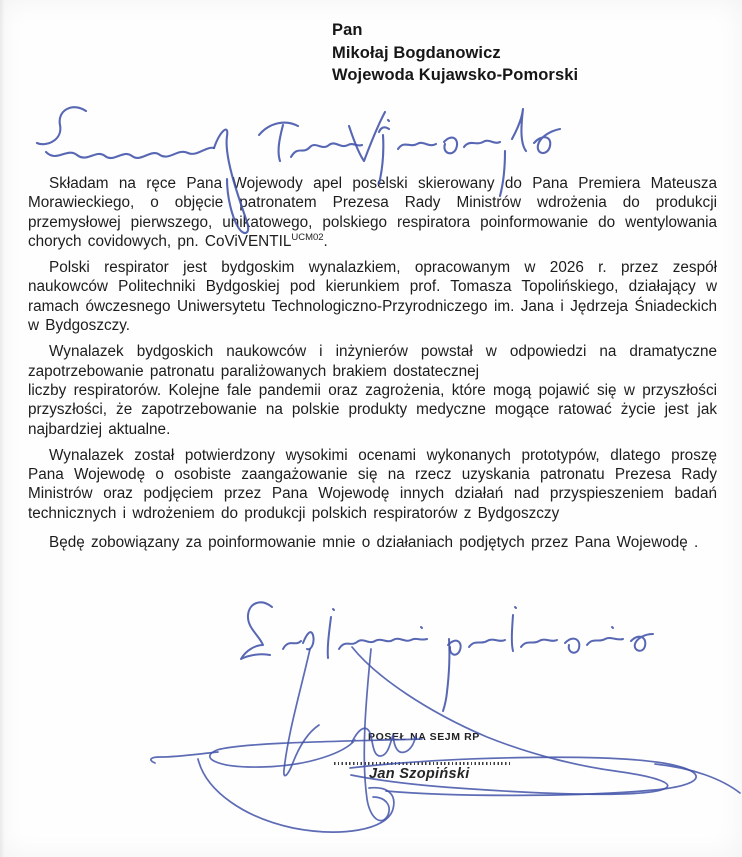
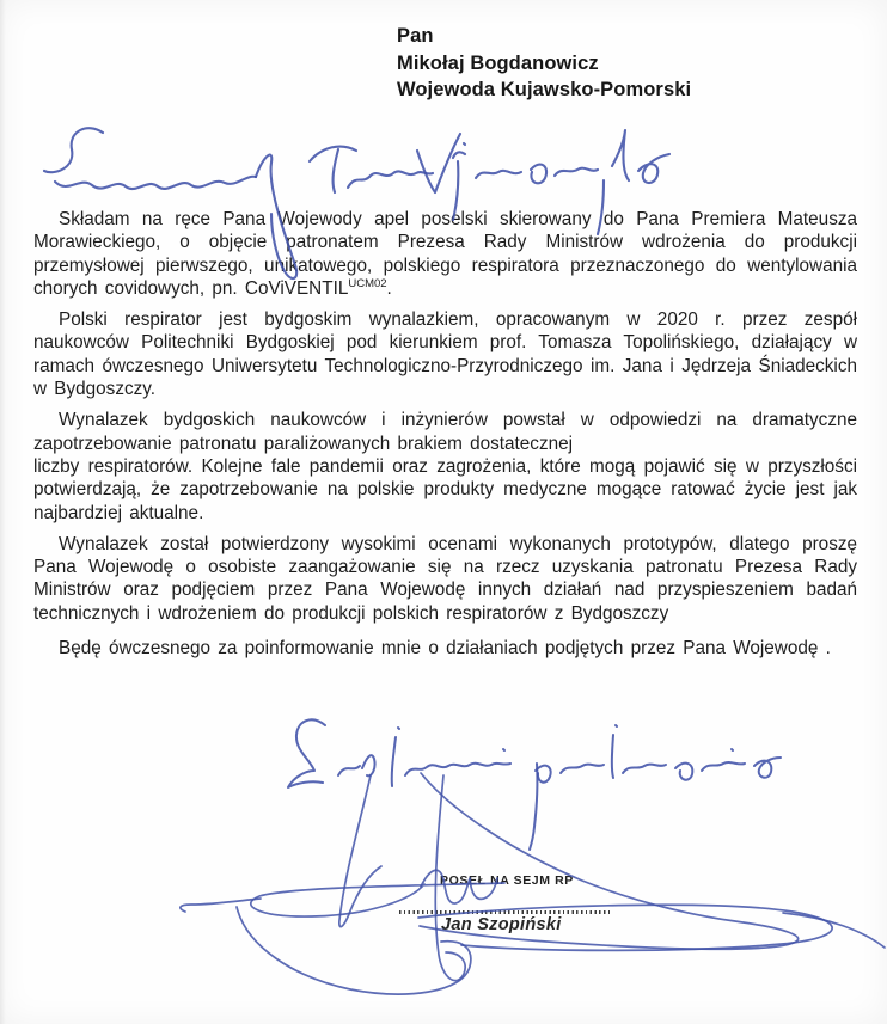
  Pan
  Mikołaj Bogdanowicz
  Wojewoda Kujawsko-Pomorski
- Składam na ręce Pana Wojewody apel poselski skierowany do Pana Premiera Mateusza Morawieckiego, o objęcie patronatem Prezesa Rady Ministrów wdrożenia do produkcji przemysłowej pierwszego, unikatowego, polskiego respiratora poinformowanie do wentylowania chorych covidowych, pn. CoViVENTILUCM02.
+ Składam na ręce Pana Wojewody apel poselski skierowany do Pana Premiera Mateusza Morawieckiego, o objęcie patronatem Prezesa Rady Ministrów wdrożenia do produkcji przemysłowej pierwszego, unikatowego, polskiego respiratora przeznaczonego do wentylowania chorych covidowych, pn. CoViVENTILUCM02.
- Polski respirator jest bydgoskim wynalazkiem, opracowanym w 2026 r. przez zespół naukowców Politechniki Bydgoskiej pod kierunkiem prof. Tomasza Topolińskiego, działający w ramach ówczesnego Uniwersytetu Technologiczno-Przyrodniczego im. Jana i Jędrzeja Śniadeckich w Bydgoszczy.
+ Polski respirator jest bydgoskim wynalazkiem, opracowanym w 2020 r. przez zespół naukowców Politechniki Bydgoskiej pod kierunkiem prof. Tomasza Topolińskiego, działający w ramach ówczesnego Uniwersytetu Technologiczno-Przyrodniczego im. Jana i Jędrzeja Śniadeckich w Bydgoszczy.
  Wynalazek bydgoskich naukowców i inżynierów powstał w odpowiedzi na dramatyczne zapotrzebowanie patronatu paraliżowanych brakiem dostatecznej
- liczby respiratorów. Kolejne fale pandemii oraz zagrożenia, które mogą pojawić się w przyszłości przyszłości, że zapotrzebowanie na polskie produkty medyczne mogące ratować życie jest jak najbardziej aktualne.
+ liczby respiratorów. Kolejne fale pandemii oraz zagrożenia, które mogą pojawić się w przyszłości potwierdzają, że zapotrzebowanie na polskie produkty medyczne mogące ratować życie jest jak najbardziej aktualne.
  Wynalazek został potwierdzony wysokimi ocenami wykonanych prototypów, dlatego proszę Pana Wojewodę o osobiste zaangażowanie się na rzecz uzyskania patronatu Prezesa Rady Ministrów oraz podjęciem przez Pana Wojewodę innych działań nad przyspieszeniem badań technicznych i wdrożeniem do produkcji polskich respiratorów z Bydgoszczy
- Będę zobowiązany za poinformowanie mnie o działaniach podjętych przez Pana Wojewodę .
+ Będę ówczesnego za poinformowanie mnie o działaniach podjętych przez Pana Wojewodę .
  POSEŁ NA SEJM RP
  Jan Szopiński
